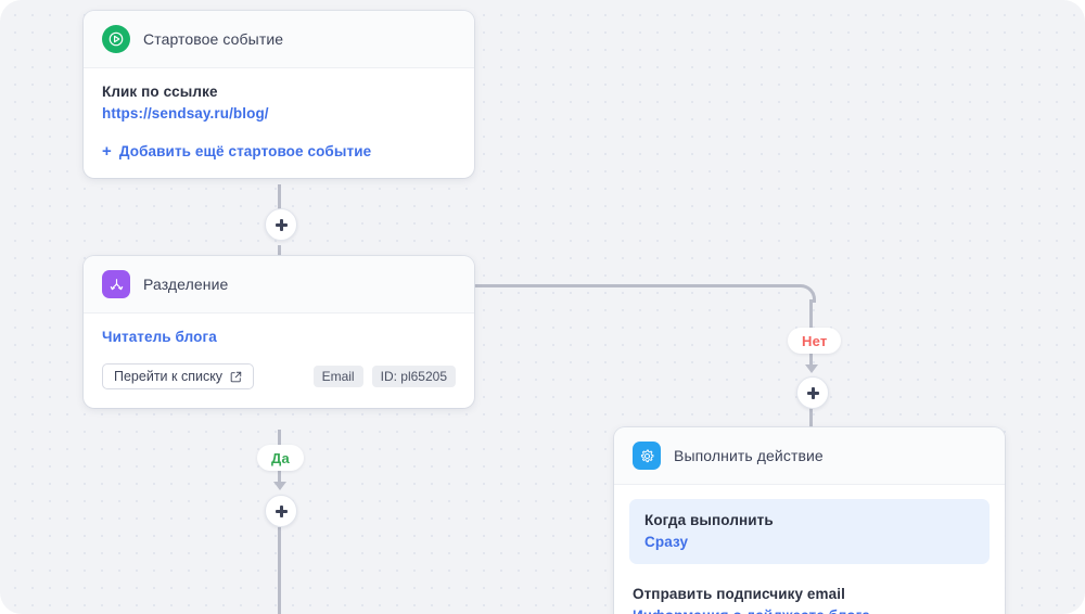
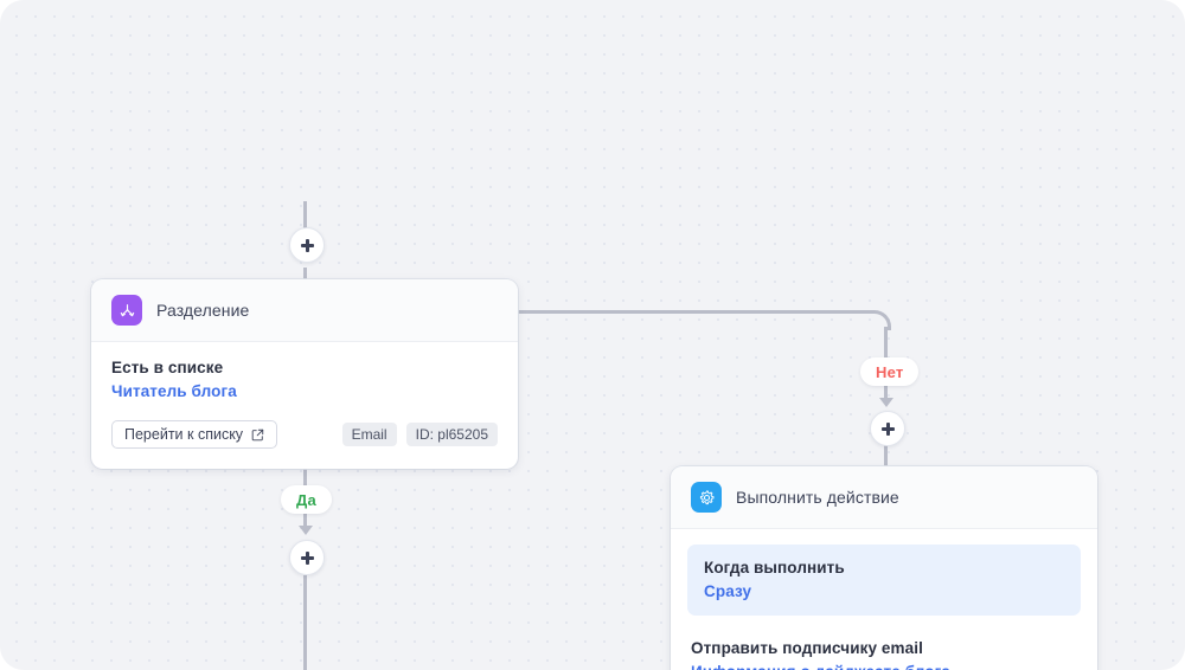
  Нет
  Да
- Стартовое событие
- Клик по ссылке
- https://sendsay.ru/blog/
- +
- Добавить ещё стартовое событие
  Разделение
+ Есть в списке
  Читатель блога
  Перейти к списку
  Email
  ID: pl65205
  Выполнить действие
  Когда выполнить
  Сразу
  Отправить подписчику email
